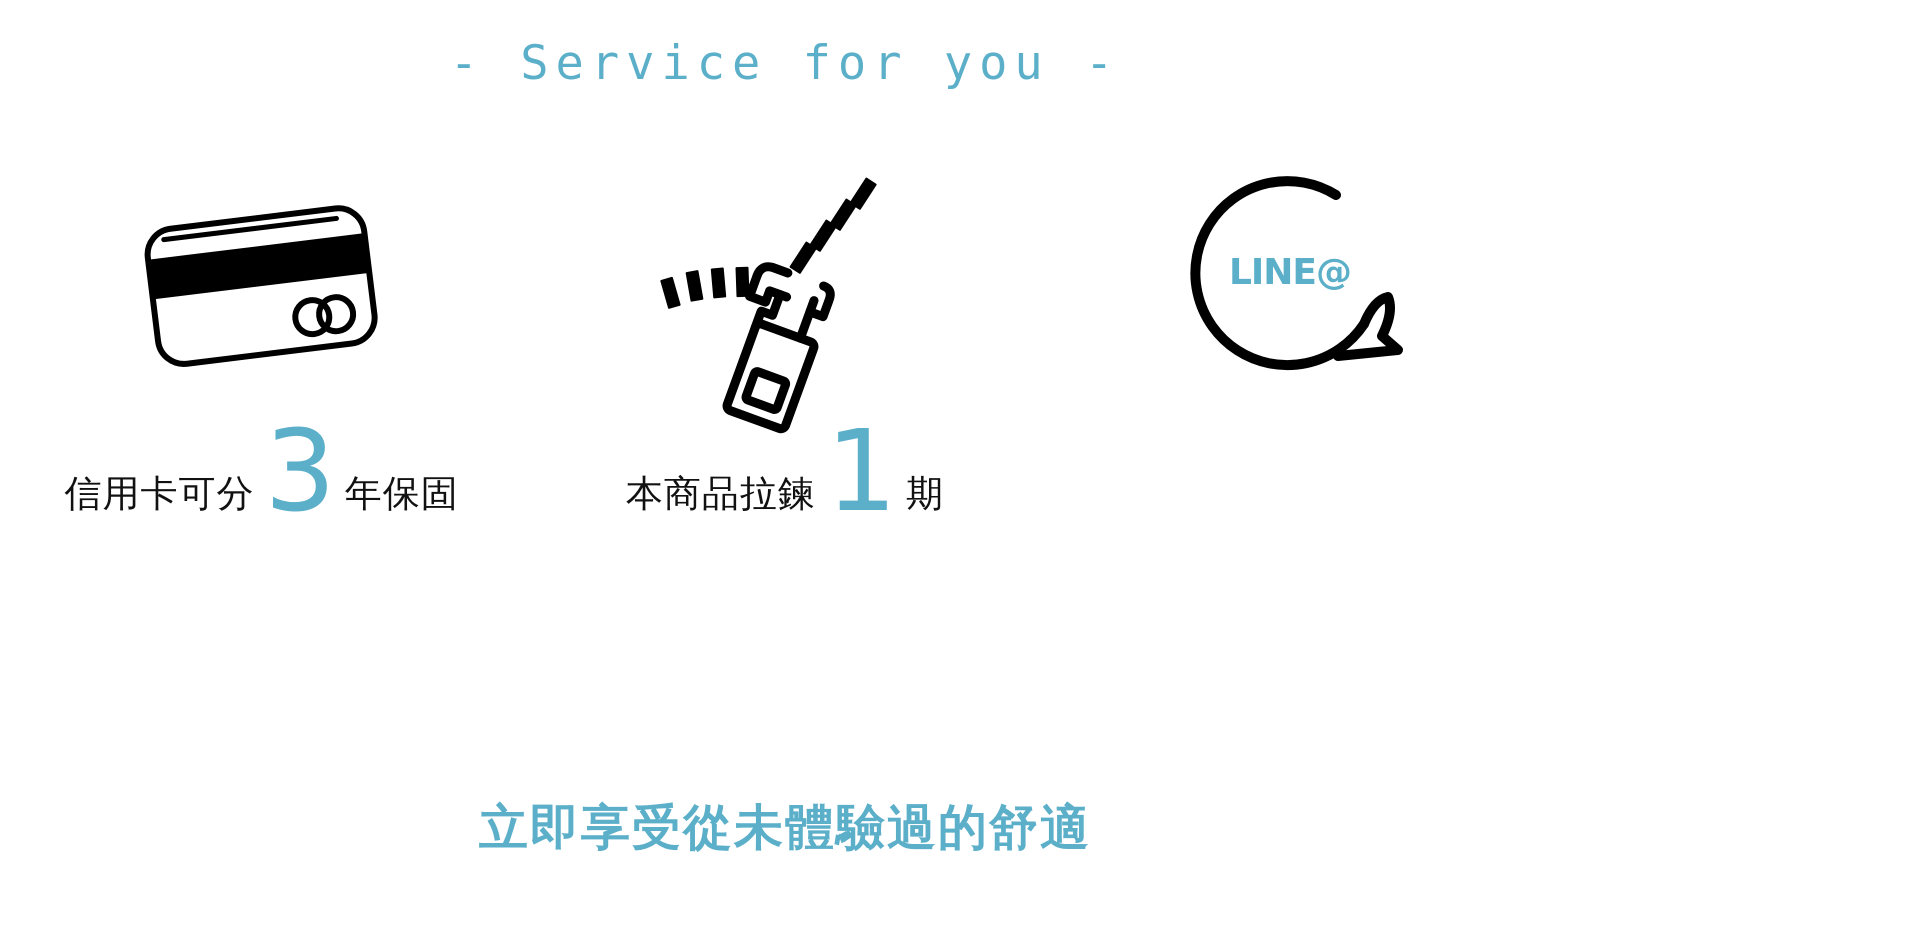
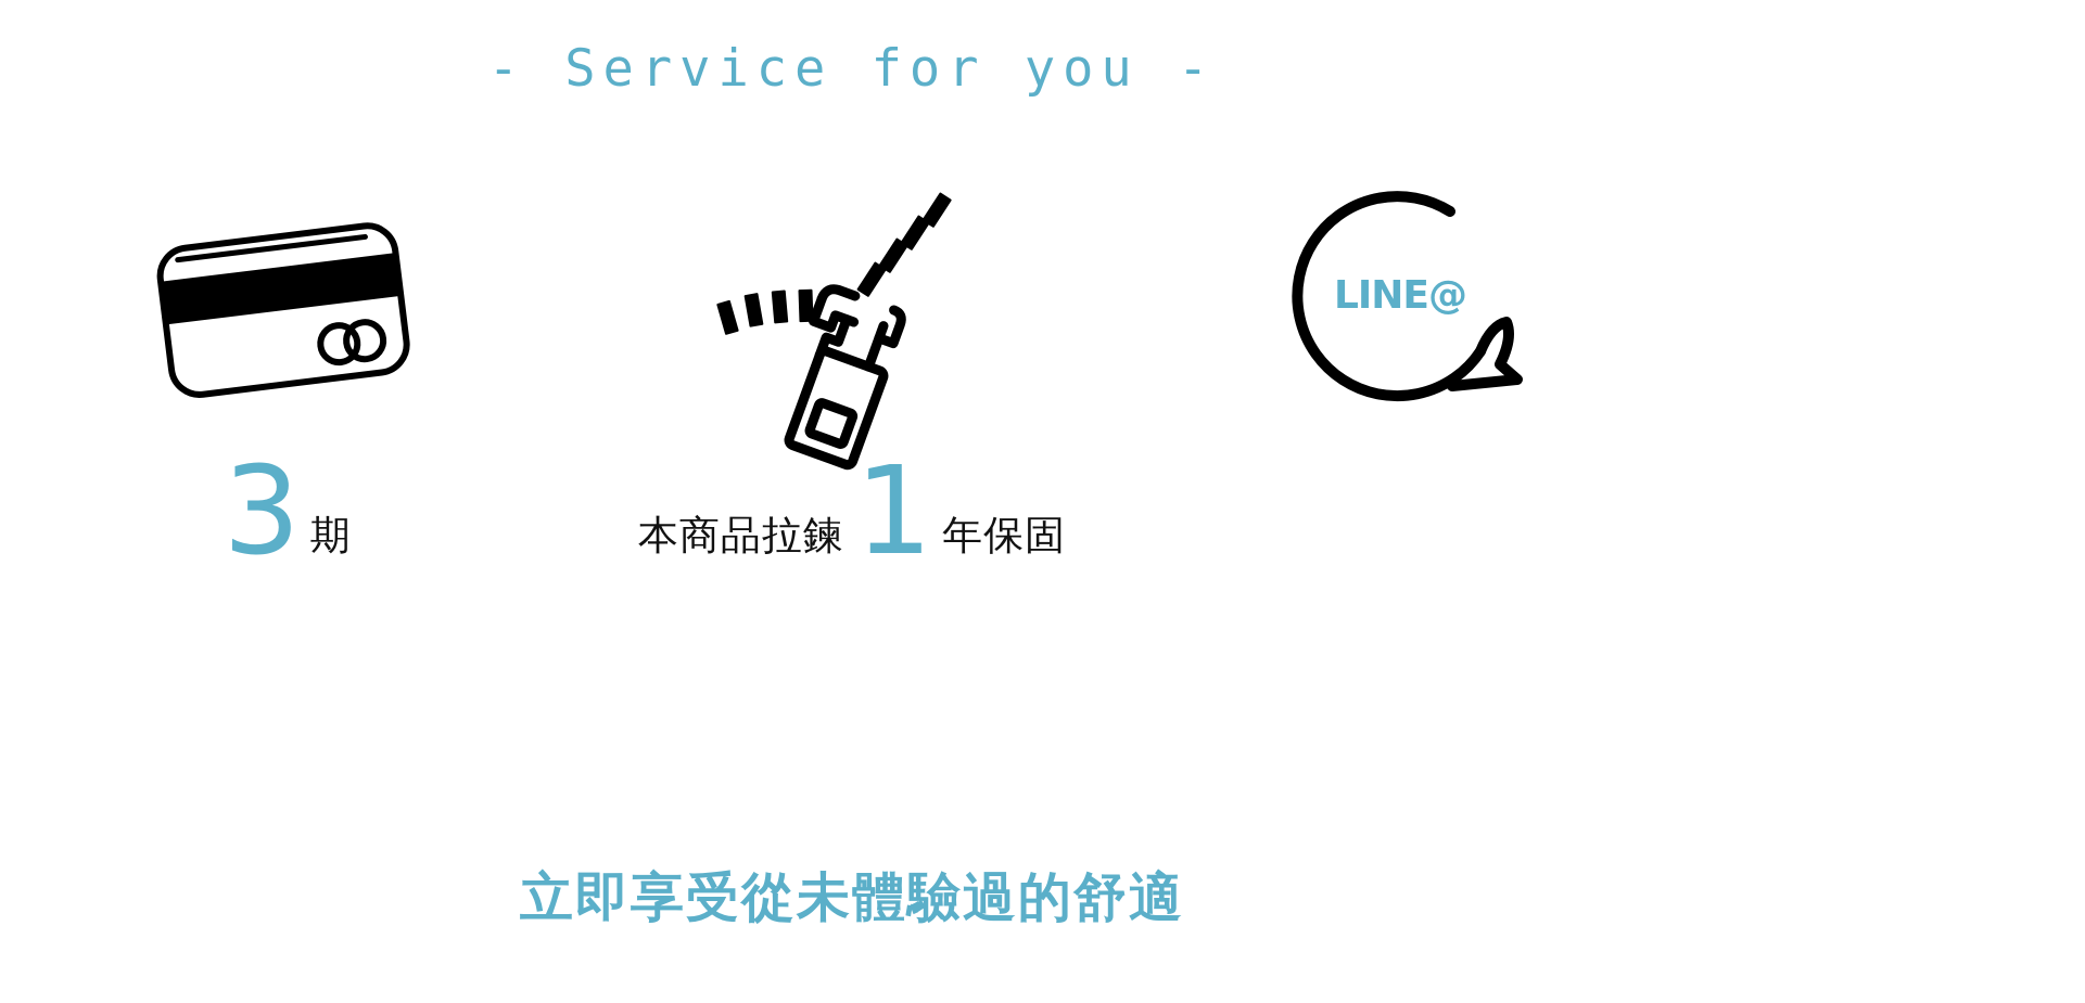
  - Service for you -
- 信用卡可分
  3
- 年保固
+ 期
  本商品拉鍊
  1
- 期
+ 年保固
  LINE@
  立即享受從未體驗過的舒適
